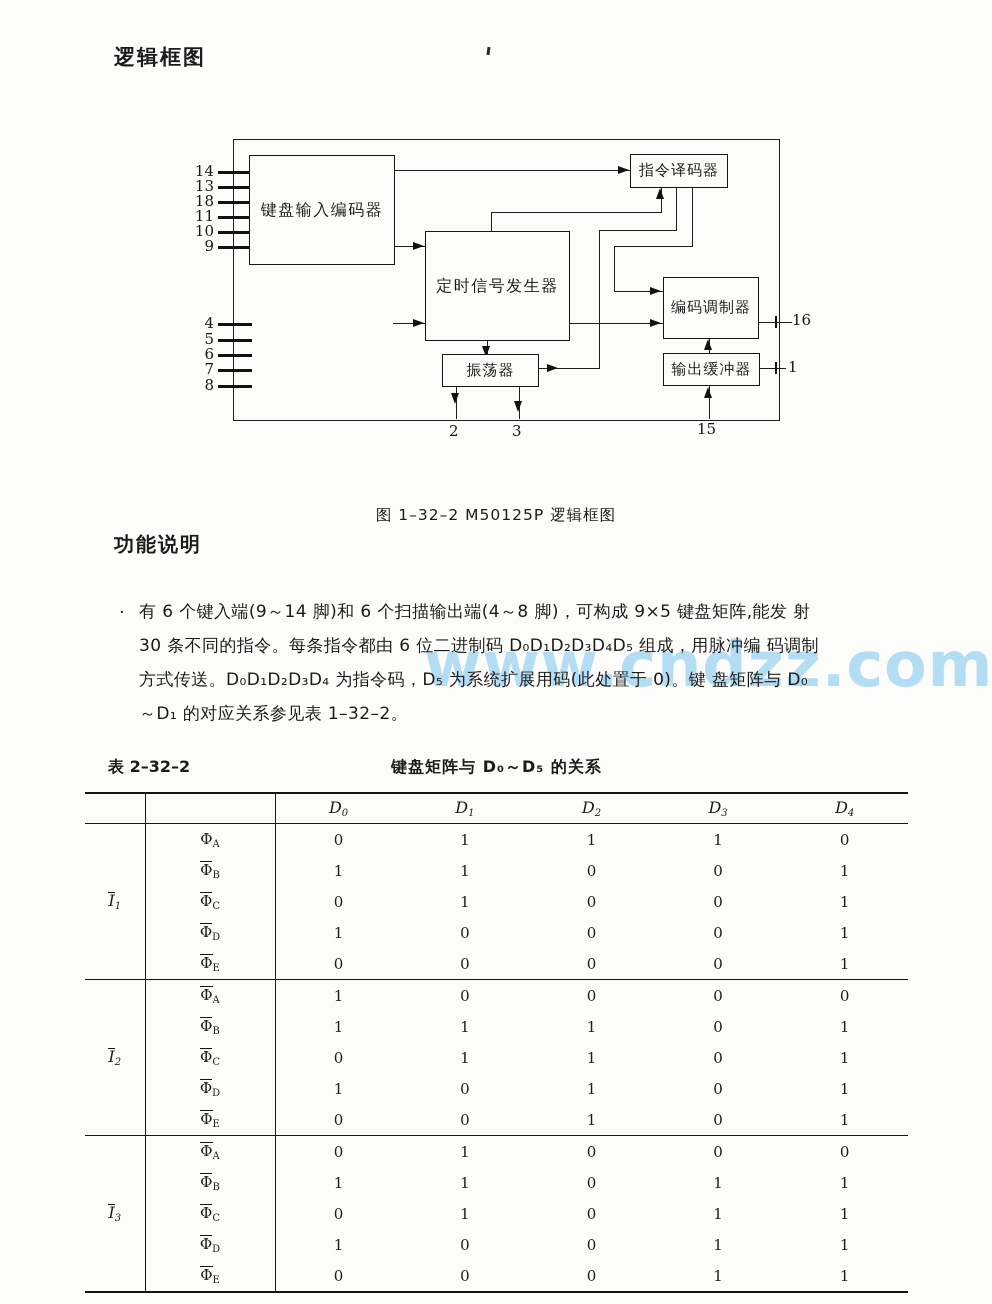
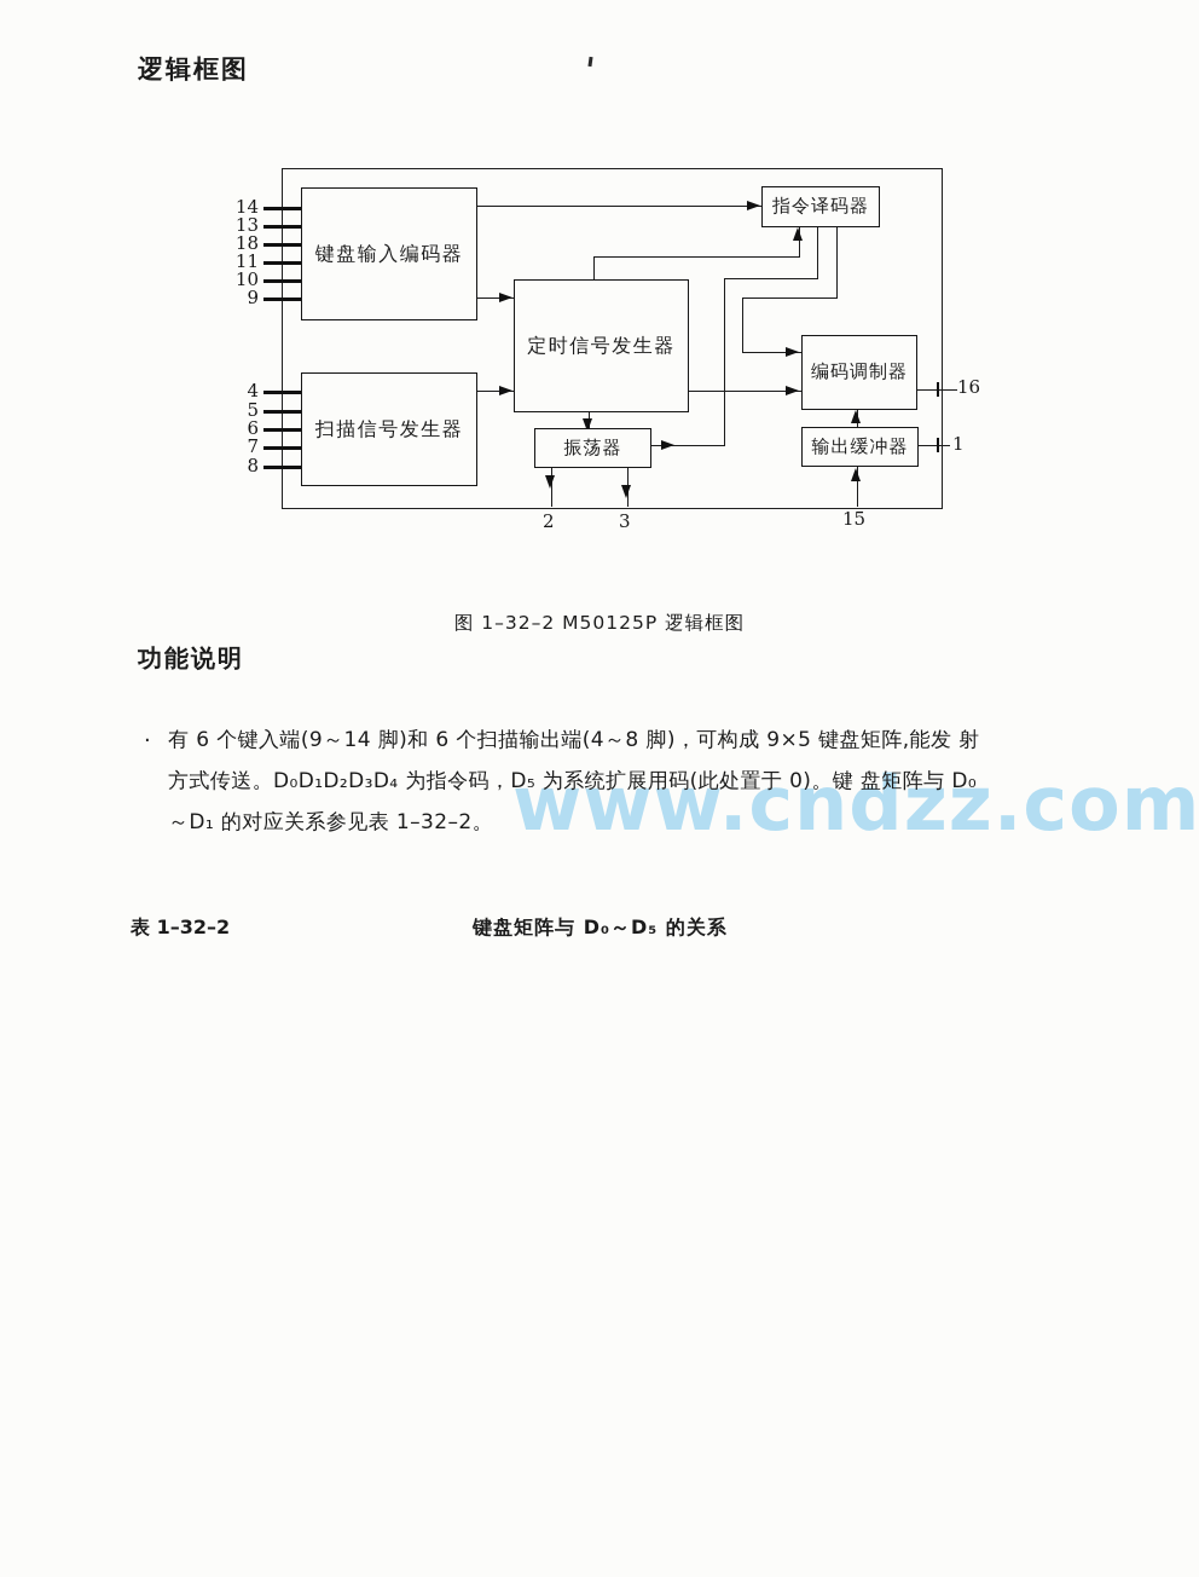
  www.cndzz.com
  逻辑框图
  键盘输入编码器
+ 扫描信号发生器
  定时信号发生器
  振荡器
  指令译码器
  编码调制器
  输出缓冲器
  14
  13
  18
  11
  10
  9
  4
  5
  6
  7
  8
  2
  3
  15
  16
  1
  图 1–32–2 M50125P 逻辑框图
  功能说明
  ·
  有 6 个键入端(9～14 脚)和 6 个扫描输出端(4～8 脚)，可构成 9×5 键盘矩阵,能发 射
- 30 条不同的指令。每条指令都由 6 位二进制码 D₀D₁D₂D₃D₄D₅ 组成，用脉冲编 码调制
  方式传送。D₀D₁D₂D₃D₄ 为指令码，D₅ 为系统扩展用码(此处置于 0)。键 盘矩阵与 D₀
  ～D₁ 的对应关系参见表 1–32–2。
- 表 2–32–2
+ 表 1–32–2
  键盘矩阵与 D₀～D₅ 的关系
- 		D0	D1	D2	D3	D4
- I1	ΦA	0	1	1	1	0
- ΦB	1	1	0	0	1
- ΦC	0	1	0	0	1
- ΦD	1	0	0	0	1
- ΦE	0	0	0	0	1
- I2	ΦA	1	0	0	0	0
- ΦB	1	1	1	0	1
- ΦC	0	1	1	0	1
- ΦD	1	0	1	0	1
- ΦE	0	0	1	0	1
- I3	ΦA	0	1	0	0	0
- ΦB	1	1	0	1	1
- ΦC	0	1	0	1	1
- ΦD	1	0	0	1	1
- ΦE	0	0	0	1	1
